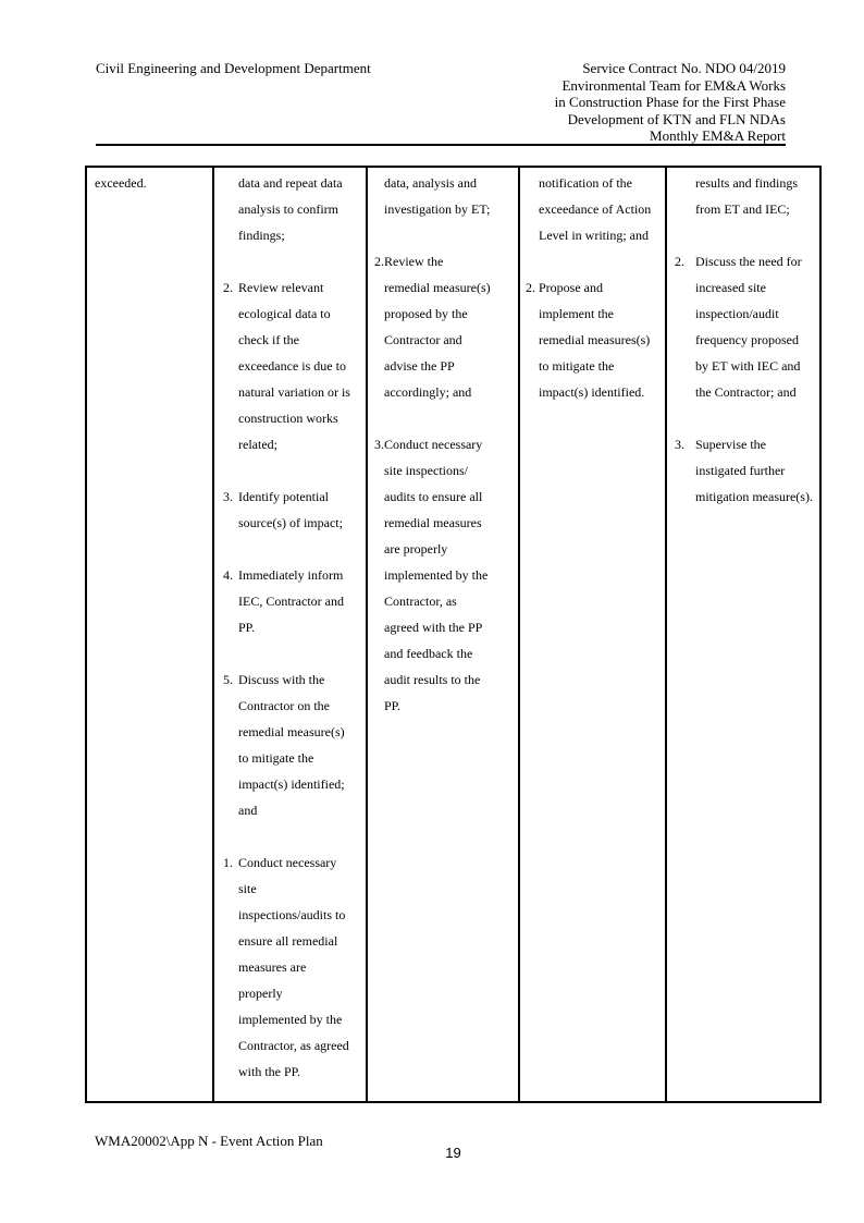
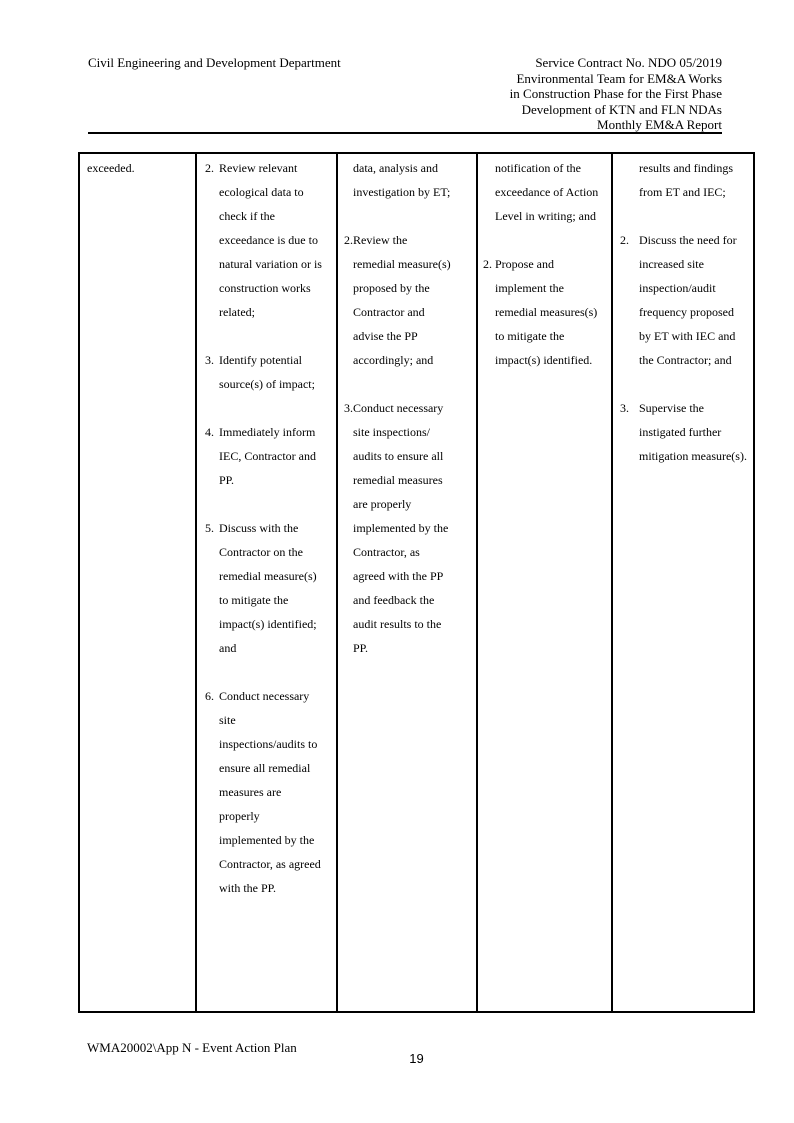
  Civil Engineering and Development Department
- Service Contract No. NDO 04/2019
+ Service Contract No. NDO 05/2019
  Environmental Team for EM&A Works
  in Construction Phase for the First Phase
  Development of KTN and FLN NDAs
  Monthly EM&A Report
  exceeded.
- data and repeat data
- analysis to confirm
- findings;
  2.
  Review relevant
  ecological data to
  check if the
  exceedance is due to
  natural variation or is
  construction works
  related;
  3.
  Identify potential
  source(s) of impact;
  4.
  Immediately inform
  IEC, Contractor and
  PP.
  5.
  Discuss with the
  Contractor on the
  remedial measure(s)
  to mitigate the
  impact(s) identified;
  and
- 1.
+ 6.
  Conduct necessary
  site
  inspections/audits to
  ensure all remedial
  measures are
  properly
  implemented by the
  Contractor, as agreed
  with the PP.
  data, analysis and
  investigation by ET;
  2.
  Review the
  remedial measure(s)
  proposed by the
  Contractor and
  advise the PP
  accordingly; and
  3.
  Conduct necessary
  site inspections/
  audits to ensure all
  remedial measures
  are properly
  implemented by the
  Contractor, as
  agreed with the PP
  and feedback the
  audit results to the
  PP.
  notification of the
  exceedance of Action
  Level in writing; and
  2.
  Propose and
  implement the
  remedial measures(s)
  to mitigate the
  impact(s) identified.
  results and findings
  from ET and IEC;
  2.
  Discuss the need for
  increased site
  inspection/audit
  frequency proposed
  by ET with IEC and
  the Contractor; and
  3.
  Supervise the
  instigated further
  mitigation measure(s).
  WMA20002\App N - Event Action Plan
  19
